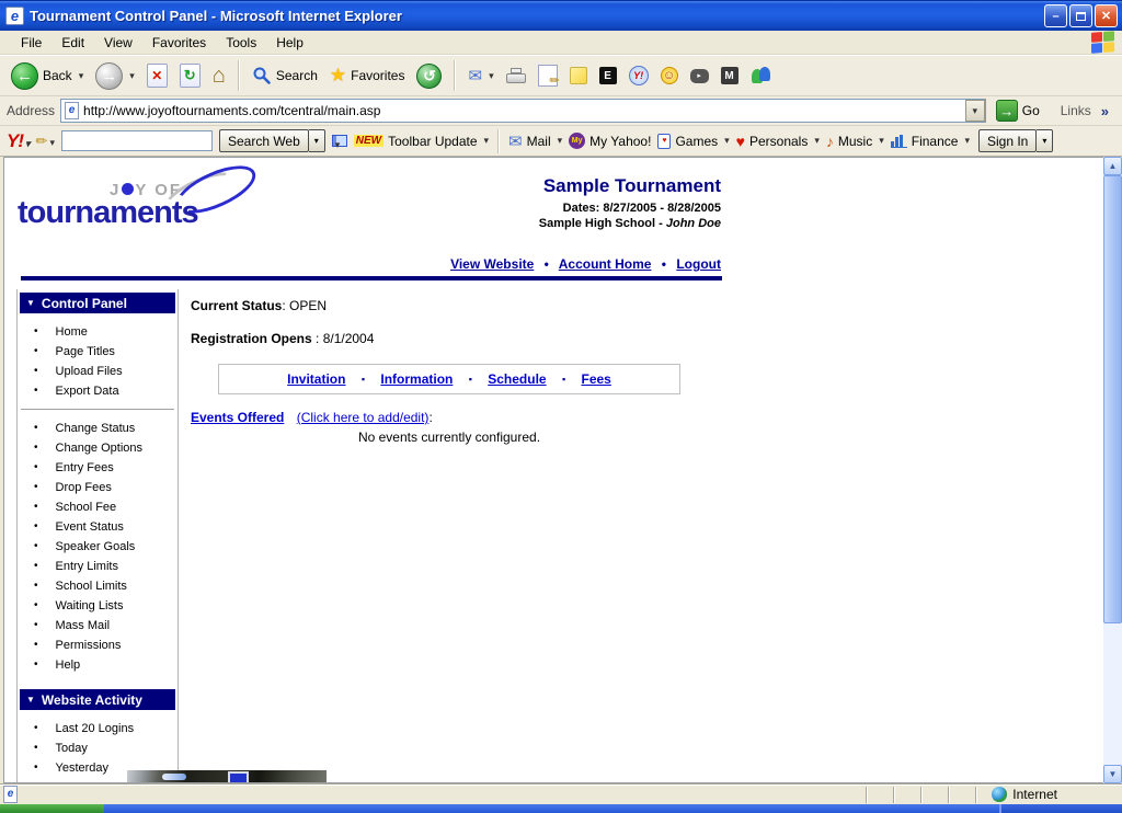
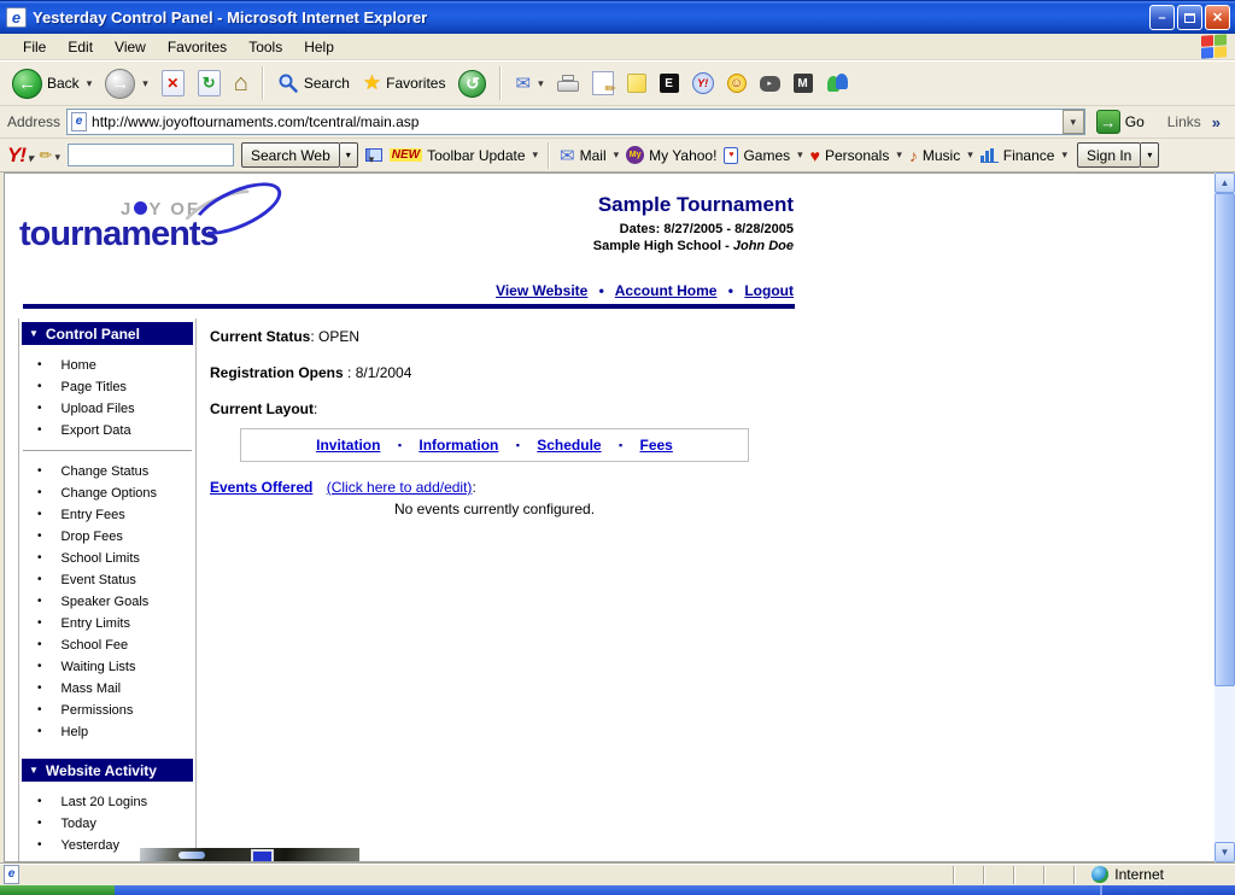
  e
- Tournament Control Panel - Microsoft Internet Explorer
+ Yesterday Control Panel - Microsoft Internet Explorer
  –
  ✕
  File
  Edit
  View
  Favorites
  Tools
  Help
  ←
  Back
  →
  ✕
  ↻
  ⌂
  Search
  ★
  Favorites
  ↺
  ✉
  E
  Y!
  ☺
  M
  Address
  e
  http://www.joyoftournaments.com/tcentral/main.asp
  ▾
  →
  Go
  Links
  »
  Y!
  ✏
  Search Web
  ▾
  NEW
  Toolbar Update
  ✉
  Mail
  My Yahoo!
  Games
  ♥
  Personals
  ♪
  Music
  Finance
  Sign In
  ▾
  J Y OF
  tournaments
  Sample Tournament
  Dates: 8/27/2005 - 8/28/2005
  Sample High School - John Doe
  View Website • Account Home • Logout
  ▼
  Control Panel
  •
  Home
  •
  Page Titles
  •
  Upload Files
  •
  Export Data
  •
  Change Status
  •
  Change Options
  •
  Entry Fees
  •
  Drop Fees
  •
- School Fee
+ School Limits
  •
  Event Status
  •
  Speaker Goals
  •
  Entry Limits
  •
- School Limits
+ School Fee
  •
  Waiting Lists
  •
  Mass Mail
  •
  Permissions
  •
  Help
  ▼
  Website Activity
  •
  Last 20 Logins
  •
  Today
  •
  Yesterday
  Current Status: OPEN
  Registration Opens : 8/1/2004
+ Current Layout:
  Invitation ▪ Information ▪ Schedule ▪ Fees
  Events Offered (Click here to add/edit):
  No events currently configured.
  ▲
  ▼
  e
  Internet
